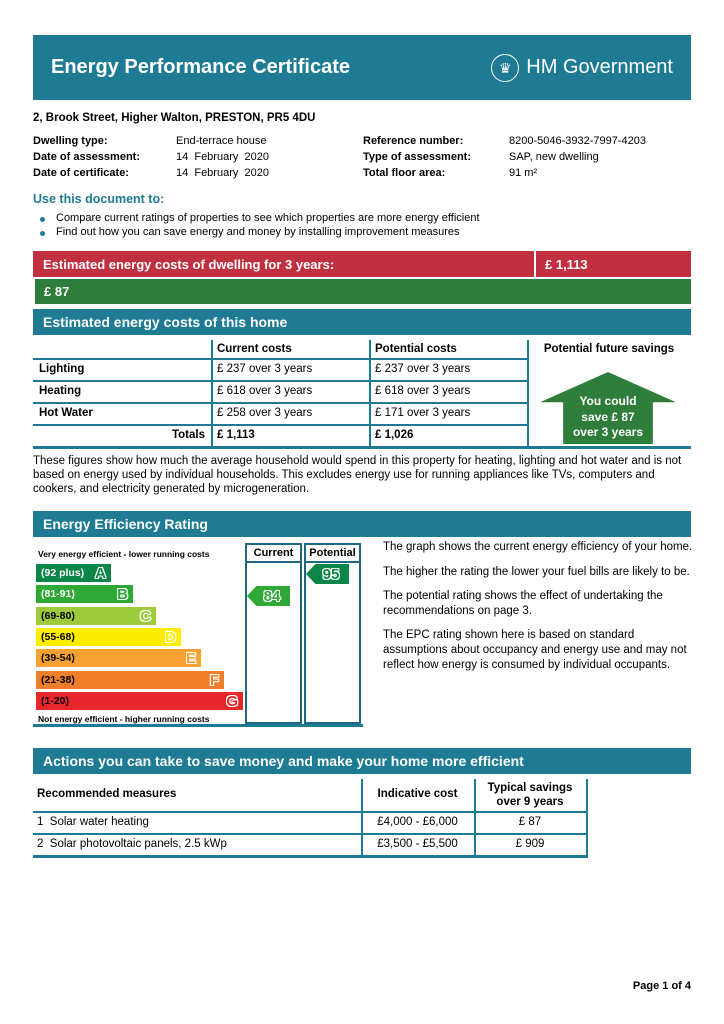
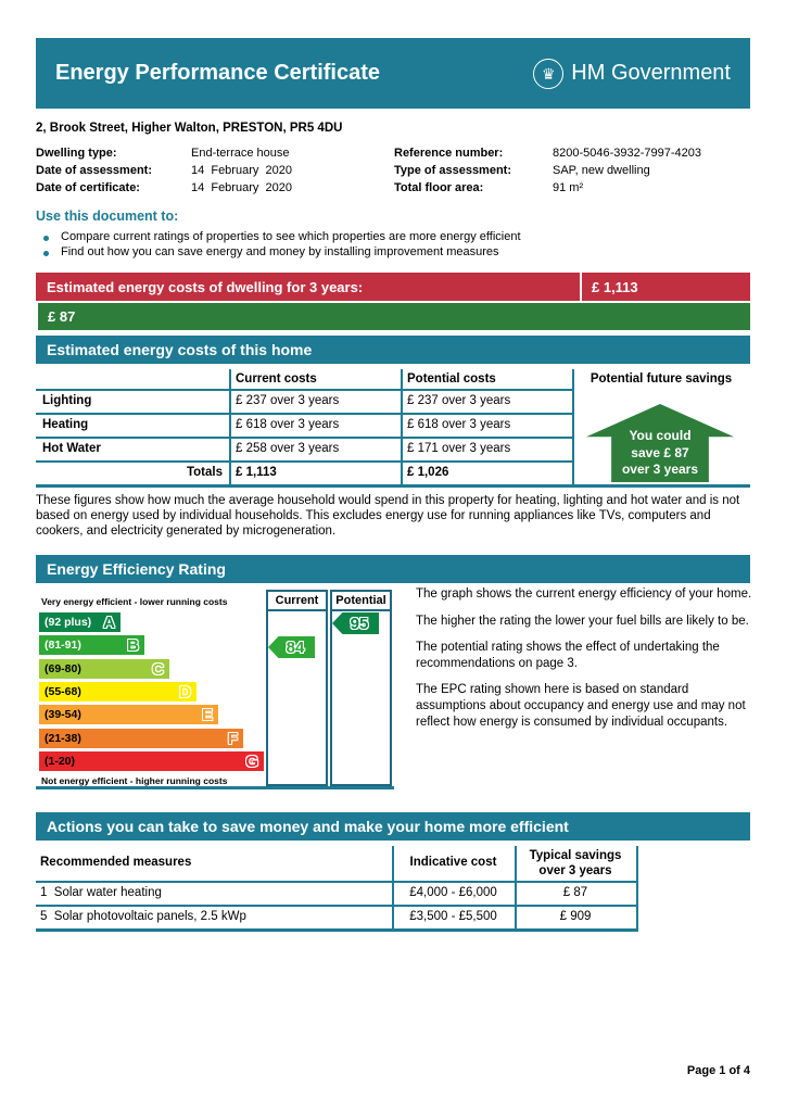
  Energy Performance Certificate
  ♛
  HM Government
  2, Brook Street, Higher Walton, PRESTON, PR5 4DU
  Dwelling type:
  End-terrace house
  Date of assessment:
  14 February 2020
  Date of certificate:
  14 February 2020
  Reference number:
  8200-5046-3932-7997-4203
  Type of assessment:
  SAP, new dwelling
  Total floor area:
  91 m²
  Use this document to:
  Compare current ratings of properties to see which properties are more energy efficient
  Find out how you can save energy and money by installing improvement measures
  Estimated energy costs of dwelling for 3 years:
  £ 1,113
  £ 87
  Estimated energy costs of this home
  Current costs
  Potential costs
  Potential future savings
  Lighting
  £ 237 over 3 years
  £ 237 over 3 years
  Heating
  £ 618 over 3 years
  £ 618 over 3 years
  Hot Water
  £ 258 over 3 years
  £ 171 over 3 years
  Totals
  £ 1,113
  £ 1,026
  You could
  save £ 87
  over 3 years
  These figures show how much the average household would spend in this property for heating, lighting and hot water and is not based on energy used by individual households. This excludes energy use for running appliances like TVs, computers and cookers, and electricity generated by microgeneration.
  Energy Efficiency Rating
  Very energy efficient - lower running costs
  (92 plus)
  A
  (81-91)
  B
  (69-80)
  C
  (55-68)
  D
  (39-54)
  E
  (21-38)
  F
  (1-20)
  G
  Not energy efficient - higher running costs
  Current
  Potential
  84
  95
  The graph shows the current energy efficiency of your home.
  The higher the rating the lower your fuel bills are likely to be.
  The potential rating shows the effect of undertaking the recommendations on page 3.
  The EPC rating shown here is based on standard assumptions about occupancy and energy use and may not reflect how energy is consumed by individual occupants.
  Actions you can take to save money and make your home more efficient
  Recommended measures
  Indicative cost
- Typical savings over 9 years
+ Typical savings over 3 years
  1 Solar water heating
  £4,000 - £6,000
  £ 87
- 2 Solar photovoltaic panels, 2.5 kWp
+ 5 Solar photovoltaic panels, 2.5 kWp
  £3,500 - £5,500
  £ 909
  Page 1 of 4
